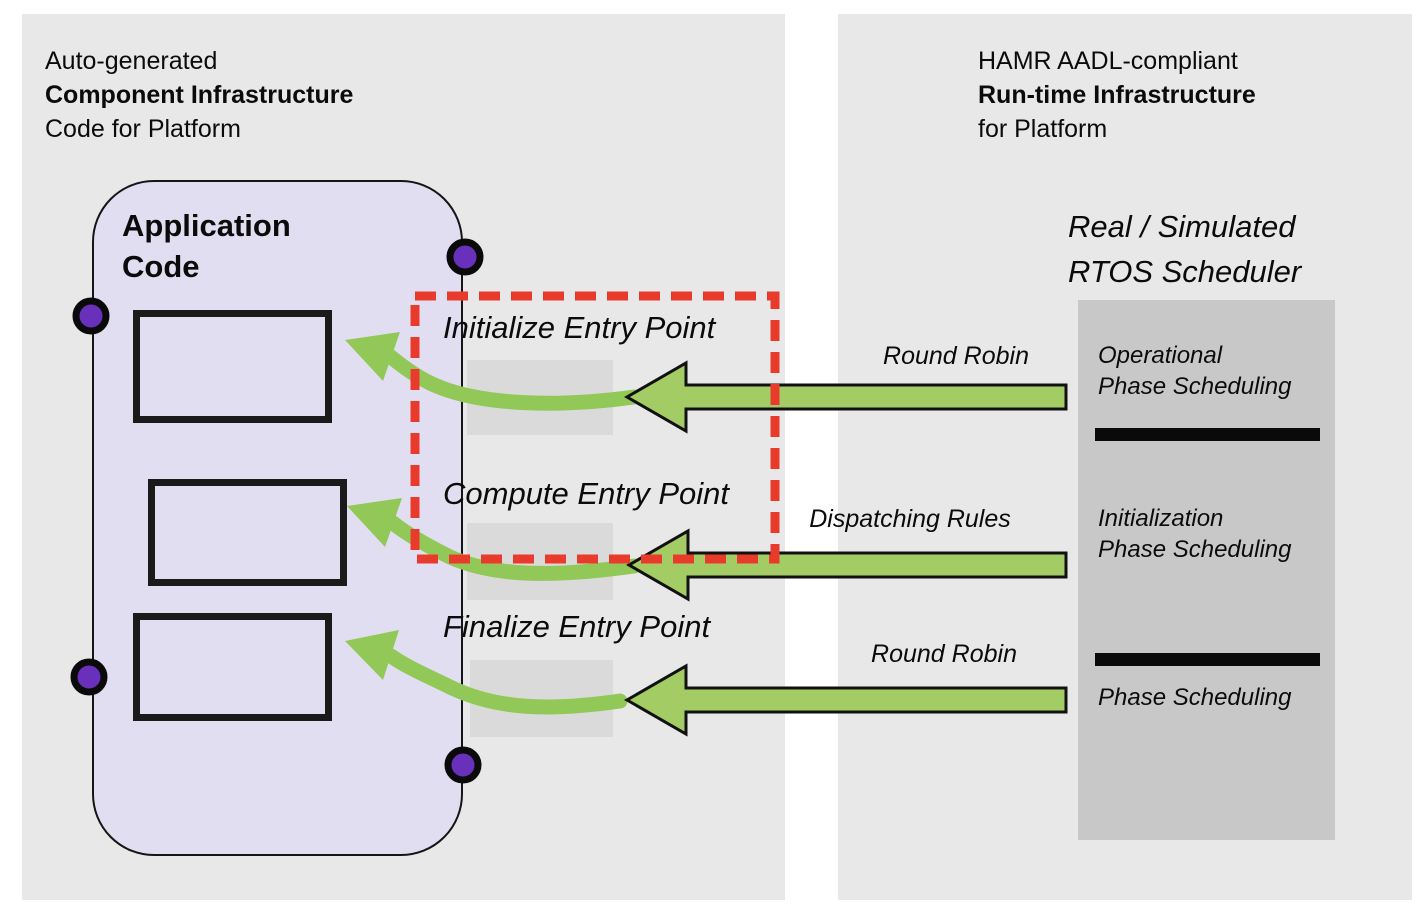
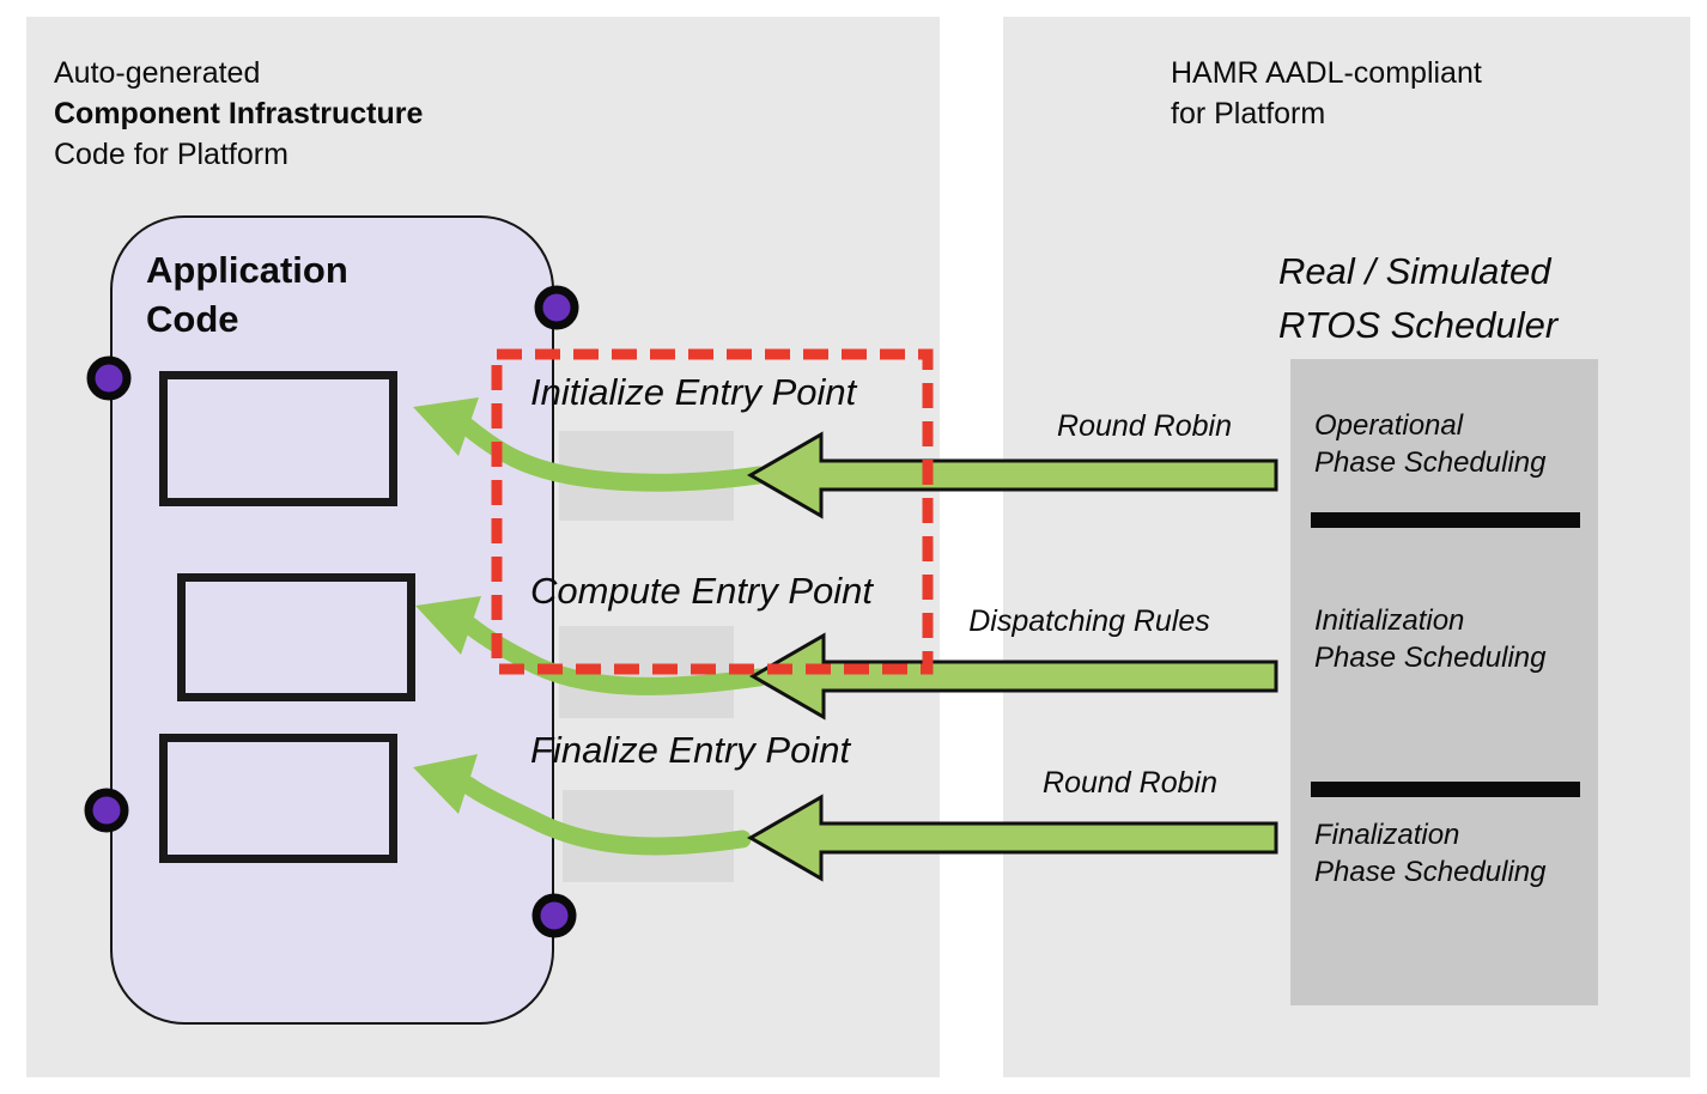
  Auto-generated
  Component Infrastructure
  Code for Platform
  HAMR AADL-compliant
- Run-time Infrastructure
  for Platform
  Application Code
  Real / Simulated
  RTOS Scheduler
  Operational
  Phase Scheduling
  Initialization
  Phase Scheduling
+ Finalization
  Phase Scheduling
  Initialize Entry Point
  Compute Entry Point
  Finalize Entry Point
  Round Robin
  Dispatching Rules
  Round Robin
